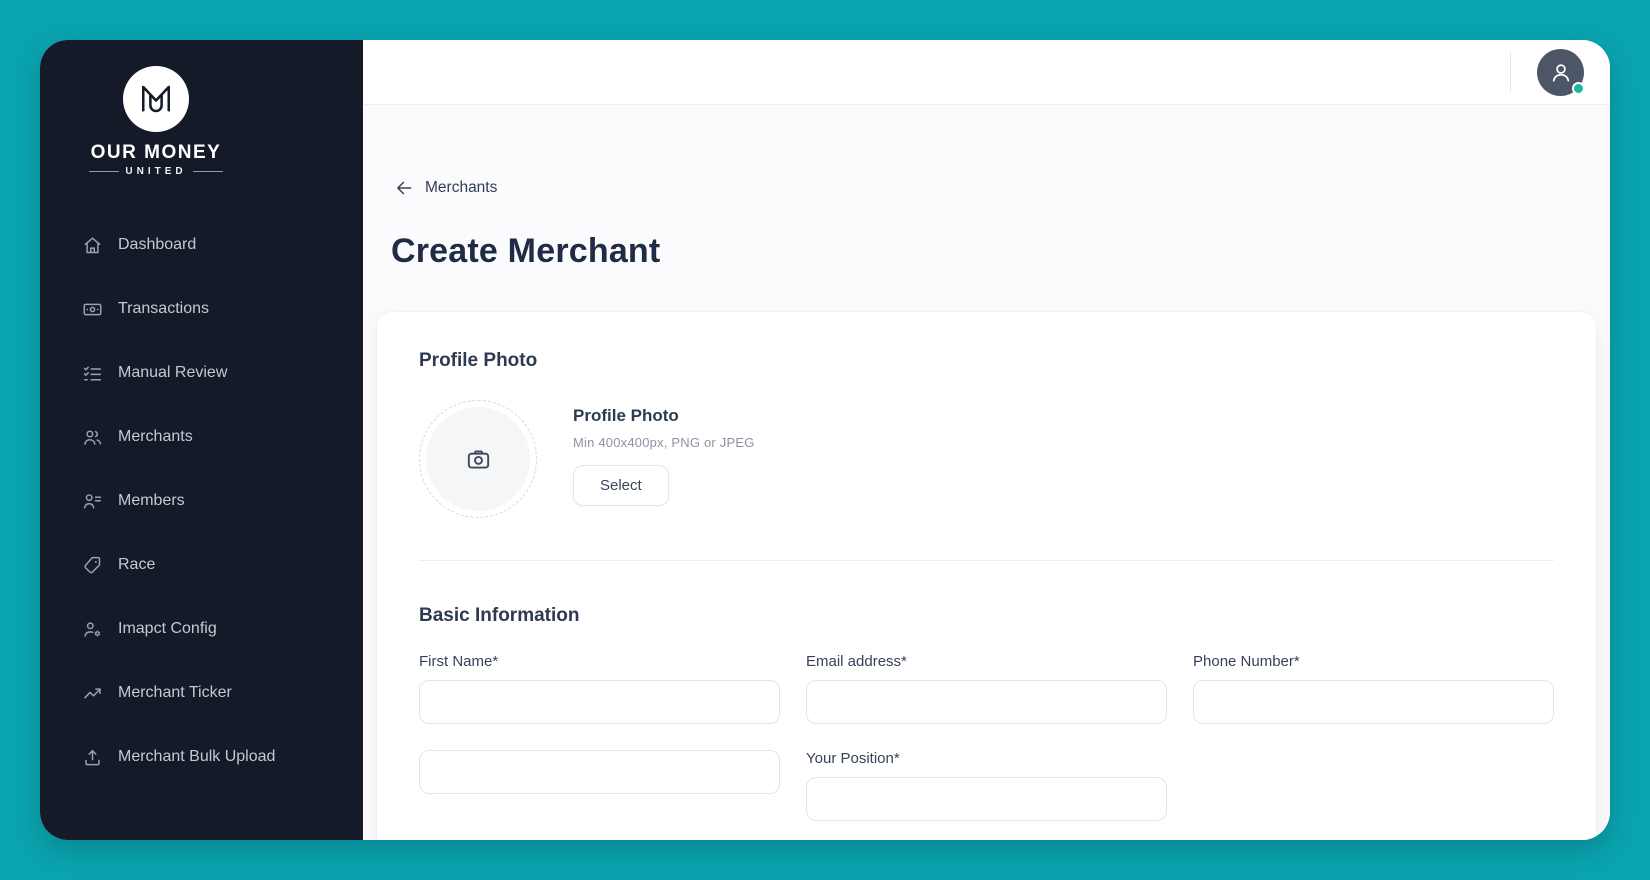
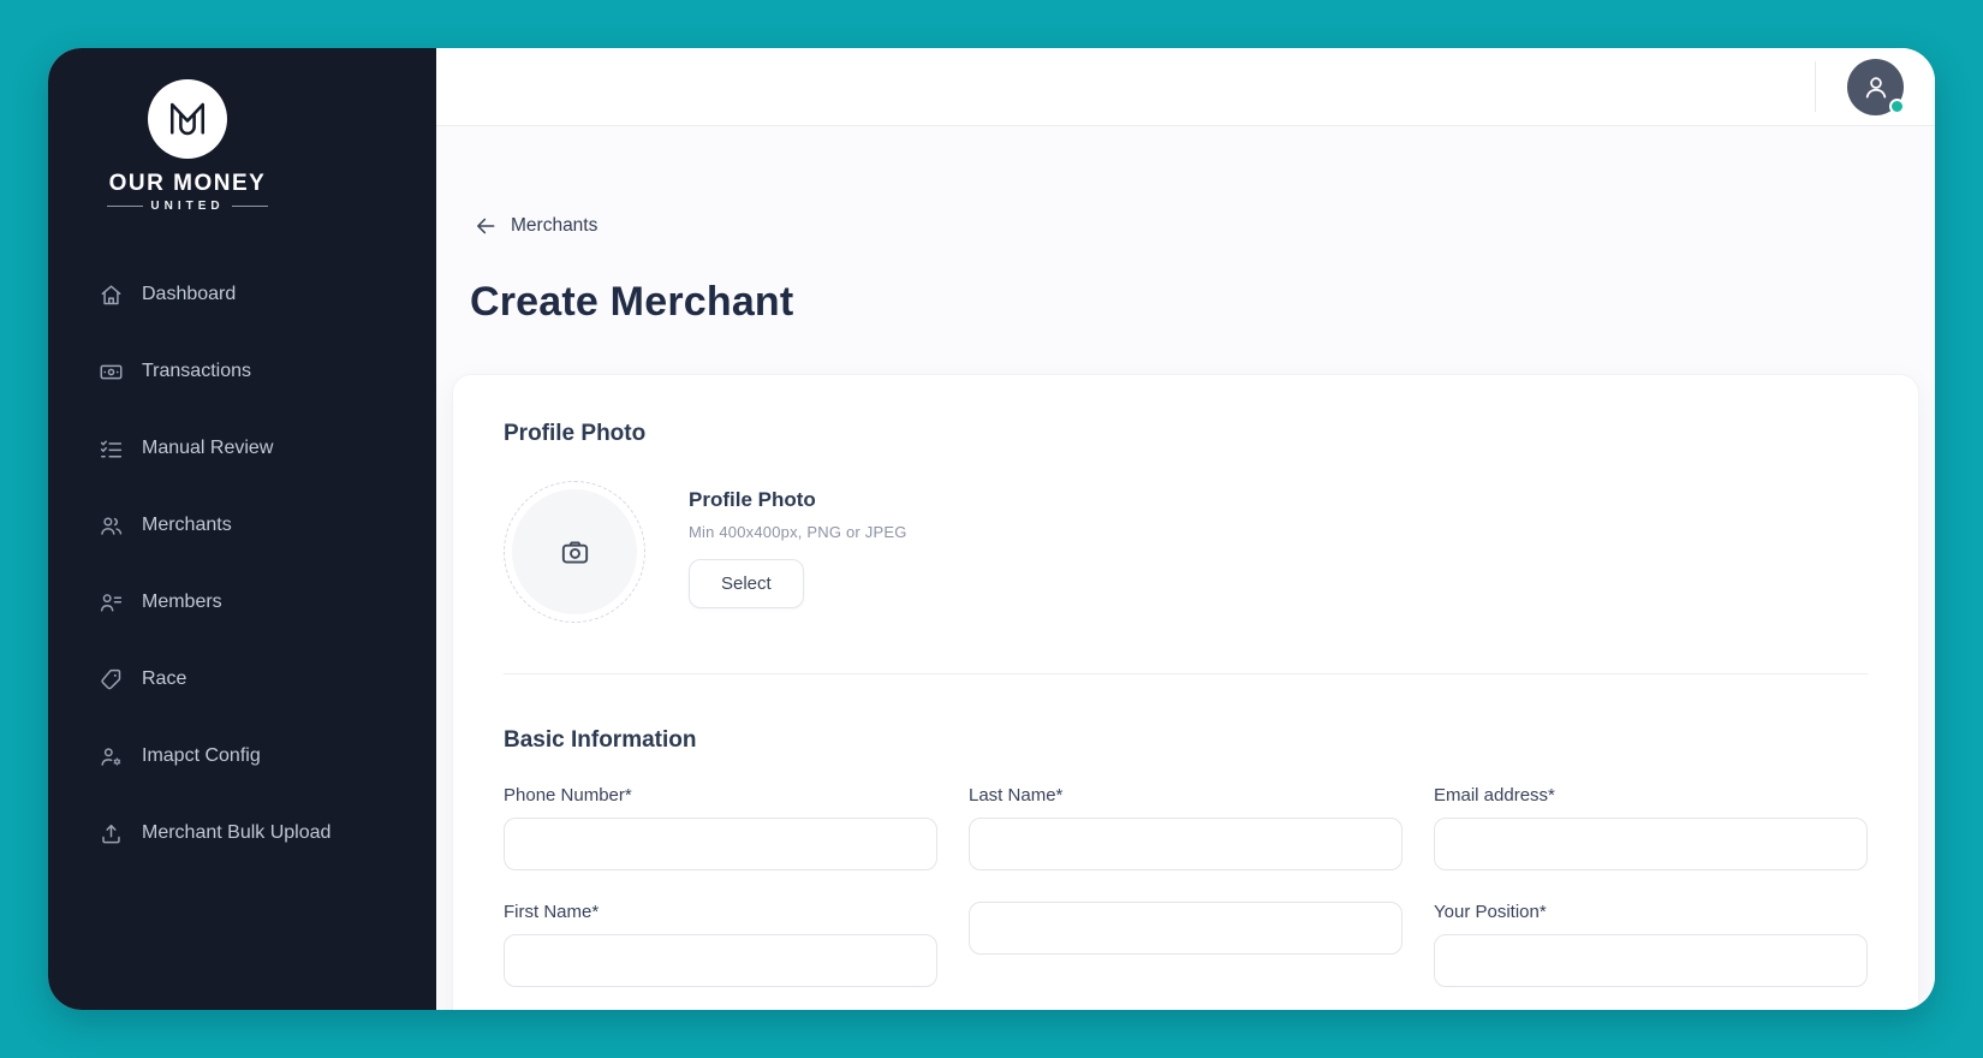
  OUR MONEY
  UNITED
  Dashboard
  Transactions
  Manual Review
  Merchants
  Members
  Race
  Imapct Config
- Merchant Ticker
  Merchant Bulk Upload
  Merchants
  Create Merchant
  Profile Photo
  Profile Photo
  Min 400x400px, PNG or JPEG
  Select
  Basic Information
- First Name*
+ Phone Number*
+ Last Name*
  Email address*
- Phone Number*
+ First Name*
  Your Position*
